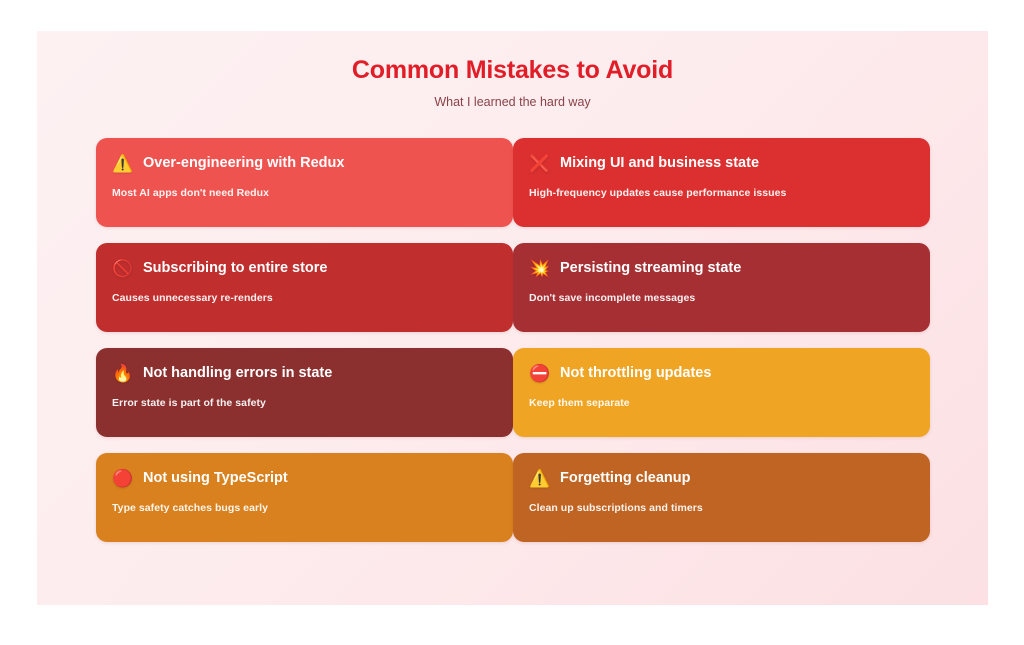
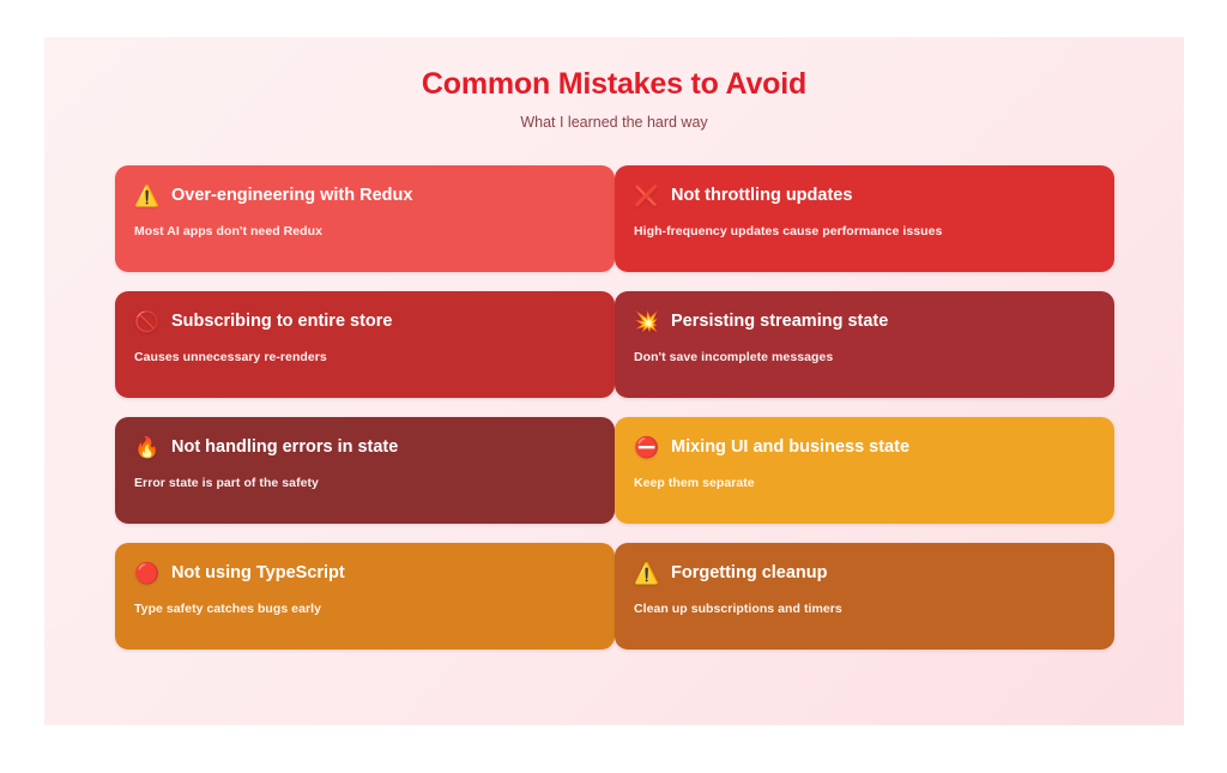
  Common Mistakes to Avoid
  What I learned the hard way
  ⚠️
  Over-engineering with Redux
  Most AI apps don't need Redux
  ❌
- Mixing UI and business state
+ Not throttling updates
  High-frequency updates cause performance issues
  🚫
  Subscribing to entire store
  Causes unnecessary re-renders
  💥
  Persisting streaming state
  Don't save incomplete messages
  🔥
  Not handling errors in state
  Error state is part of the safety
  ⛔
- Not throttling updates
+ Mixing UI and business state
  Keep them separate
  🔴
  Not using TypeScript
  Type safety catches bugs early
  ⚠️
  Forgetting cleanup
  Clean up subscriptions and timers
